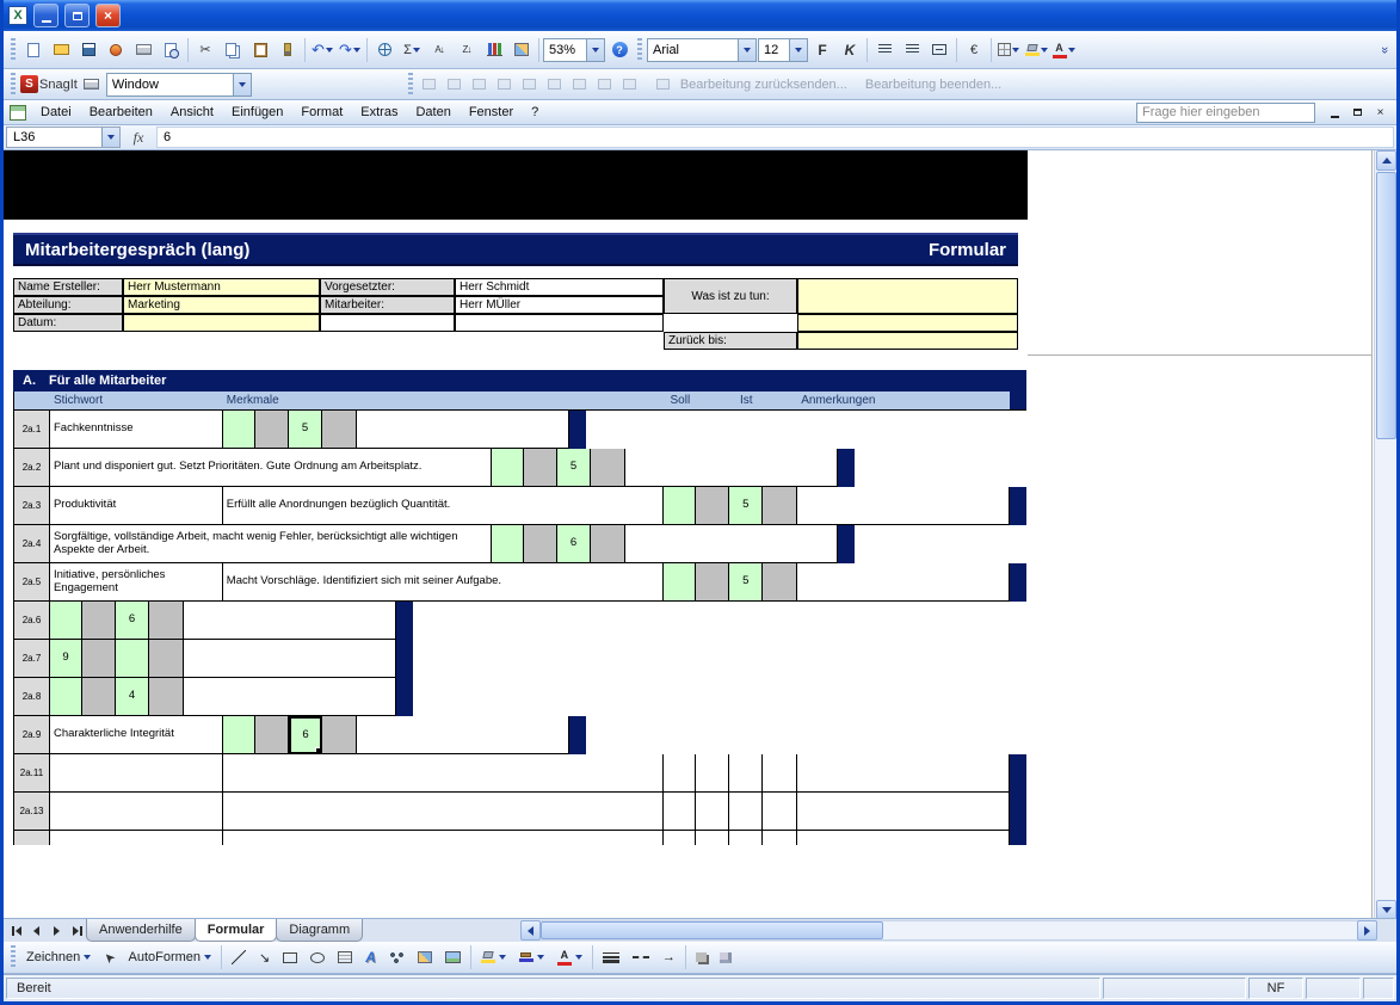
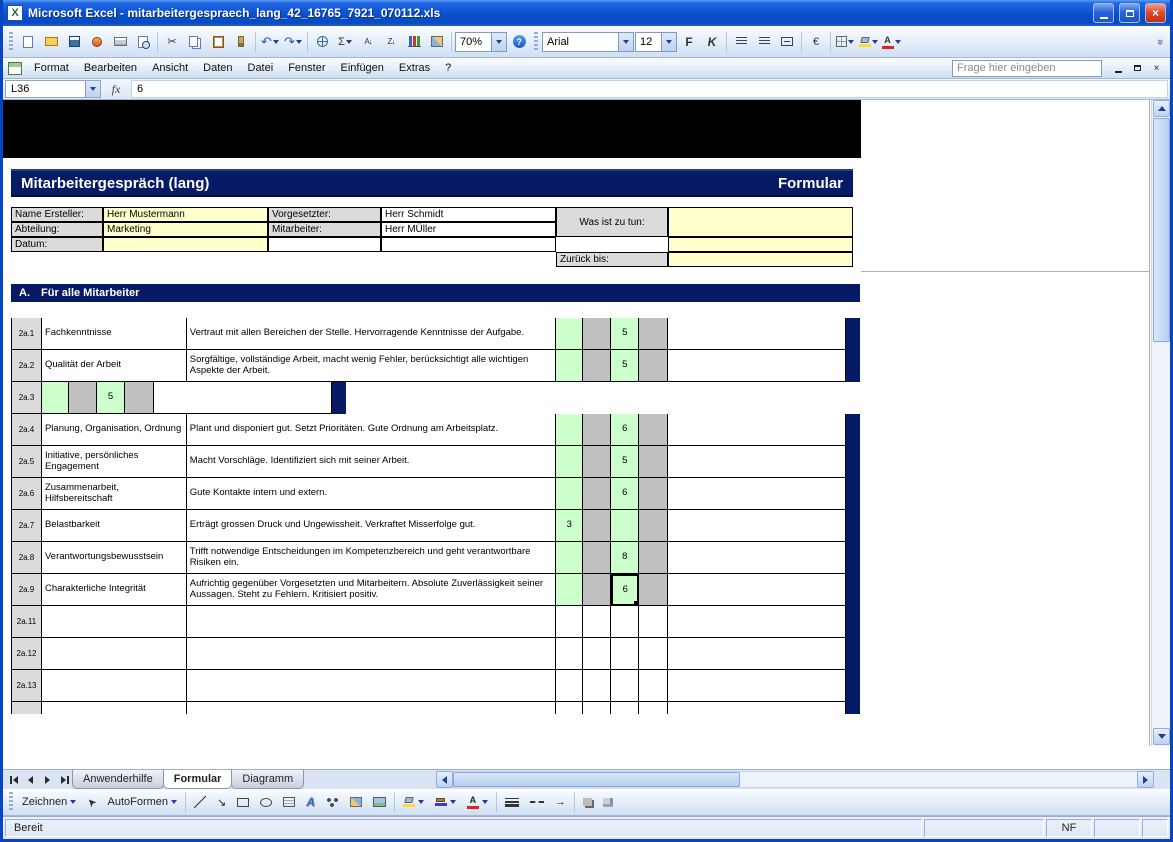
  X
+ Microsoft Excel - mitarbeitergespraech_lang_42_16765_7921_070112.xls
  ×
  ✂
  ↶
  ↷
  Σ
  A↓
  Z↓
- 53%
+ 70%
  ?
  Arial
  12
  F
  K
  €
  A
- S
- SnagIt
- Window
- Bearbeitung zurücksenden...
- Bearbeitung beenden...
- Datei
+ Format
  Bearbeiten
  Ansicht
- Einfügen
+ Daten
- Format
+ Datei
- Extras
+ Fenster
- Daten
+ Einfügen
- Fenster
+ Extras
  ?
  Frage hier eingeben
  ×
  L36
  fx
  6
  Mitarbeitergespräch (lang)
  Formular
  Name Ersteller:
  Herr Mustermann
  Vorgesetzter:
  Herr Schmidt
  Was ist zu tun:
  Abteilung:
  Marketing
  Mitarbeiter:
  Herr MÜller
  Datum:
  Zurück bis:
  A.
  Für alle Mitarbeiter
- Stichwort
- Merkmale
- Soll
- Ist
- Anmerkungen
  2a.1
  Fachkenntnisse
+ Vertraut mit allen Bereichen der Stelle. Hervorragende Kenntnisse der Aufgabe.
  5
  2a.2
+ Qualität der Arbeit
- Plant und disponiert gut. Setzt Prioritäten. Gute Ordnung am Arbeitsplatz.
+ Sorgfältige, vollständige Arbeit, macht wenig Fehler, berücksichtigt alle wichtigen Aspekte der Arbeit.
  5
  2a.3
- Produktivität
- Erfüllt alle Anordnungen bezüglich Quantität.
  5
  2a.4
+ Planung, Organisation, Ordnung
- Sorgfältige, vollständige Arbeit, macht wenig Fehler, berücksichtigt alle wichtigen Aspekte der Arbeit.
+ Plant und disponiert gut. Setzt Prioritäten. Gute Ordnung am Arbeitsplatz.
  6
  2a.5
  Initiative, persönliches Engagement
- Macht Vorschläge. Identifiziert sich mit seiner Aufgabe.
+ Macht Vorschläge. Identifiziert sich mit seiner Arbeit.
  5
  2a.6
+ Zusammenarbeit, Hilfsbereitschaft
+ Gute Kontakte intern und extern.
  6
  2a.7
+ Belastbarkeit
+ Erträgt grossen Druck und Ungewissheit. Verkraftet Misserfolge gut.
- 9
+ 3
  2a.8
+ Verantwortungsbewusstsein
+ Trifft notwendige Entscheidungen im Kompetenzbereich und geht verantwortbare Risiken ein.
- 4
+ 8
  2a.9
  Charakterliche Integrität
+ Aufrichtig gegenüber Vorgesetzten und Mitarbeitern. Absolute Zuverlässigkeit seiner Aussagen. Steht zu Fehlern. Kritisiert positiv.
  6
  2a.11
+ 2a.12
  2a.13
  Anwenderhilfe
  Formular
  Diagramm
  Zeichnen
  AutoFormen
  ↘
  A
  A
  →
  Bereit
  NF
